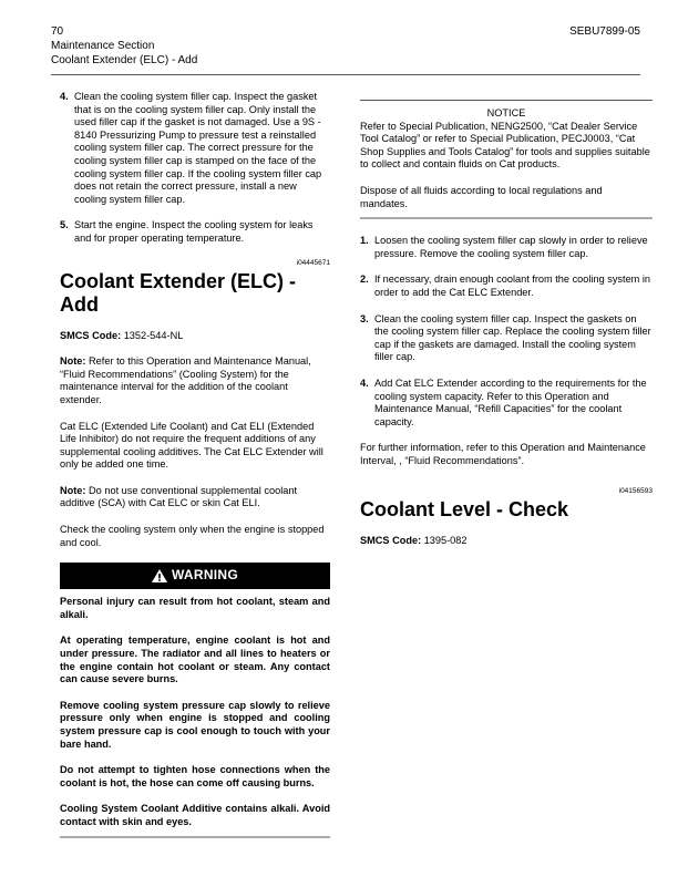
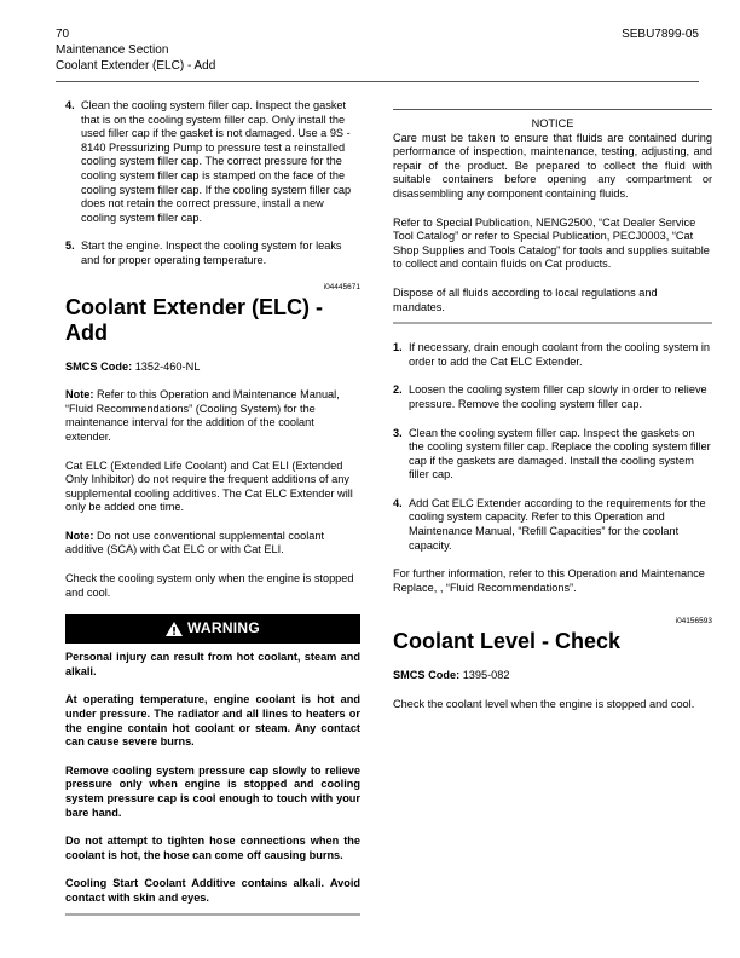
  70
  Maintenance Section
  Coolant Extender (ELC) - Add
  SEBU7899-05
  4.
  Clean the cooling system filler cap. Inspect the gasket that is on the cooling system filler cap. Only install the used filler cap if the gasket is not damaged. Use a 9S - 8140 Pressurizing Pump to pressure test a reinstalled cooling system filler cap. The correct pressure for the cooling system filler cap is stamped on the face of the cooling system filler cap. If the cooling system filler cap does not retain the correct pressure, install a new cooling system filler cap.
  5.
  Start the engine. Inspect the cooling system for leaks and for proper operating temperature.
  Coolant Extender (ELC) - Add
- SMCS Code: 1352-544-NL
+ SMCS Code: 1352-460-NL
  Note: Refer to this Operation and Maintenance Manual, “Fluid Recommendations” (Cooling System) for the maintenance interval for the addition of the coolant extender.
- Cat ELC (Extended Life Coolant) and Cat ELI (Extended Life Inhibitor) do not require the frequent additions of any supplemental cooling additives. The Cat ELC Extender will only be added one time.
+ Cat ELC (Extended Life Coolant) and Cat ELI (Extended Only Inhibitor) do not require the frequent additions of any supplemental cooling additives. The Cat ELC Extender will only be added one time.
- Note: Do not use conventional supplemental coolant additive (SCA) with Cat ELC or skin Cat ELI.
+ Note: Do not use conventional supplemental coolant additive (SCA) with Cat ELC or with Cat ELI.
  Check the cooling system only when the engine is stopped and cool.
  WARNING
  Personal injury can result from hot coolant, steam and alkali.
  At operating temperature, engine coolant is hot and under pressure. The radiator and all lines to heaters or the engine contain hot coolant or steam. Any contact can cause severe burns.
  Remove cooling system pressure cap slowly to relieve pressure only when engine is stopped and cooling system pressure cap is cool enough to touch with your bare hand.
  Do not attempt to tighten hose connections when the coolant is hot, the hose can come off causing burns.
- Cooling System Coolant Additive contains alkali. Avoid contact with skin and eyes.
+ Cooling Start Coolant Additive contains alkali. Avoid contact with skin and eyes.
  NOTICE
+ Care must be taken to ensure that fluids are contained during performance of inspection, maintenance, testing, adjusting, and repair of the product. Be prepared to collect the fluid with suitable containers before opening any compartment or disassembling any component containing fluids.
  Refer to Special Publication, NENG2500, “Cat Dealer Service Tool Catalog” or refer to Special Publication, PECJ0003, “Cat Shop Supplies and Tools Catalog” for tools and supplies suitable to collect and contain fluids on Cat products.
  Dispose of all fluids according to local regulations and mandates.
  1.
- Loosen the cooling system filler cap slowly in order to relieve pressure. Remove the cooling system filler cap.
+ If necessary, drain enough coolant from the cooling system in order to add the Cat ELC Extender.
  2.
- If necessary, drain enough coolant from the cooling system in order to add the Cat ELC Extender.
+ Loosen the cooling system filler cap slowly in order to relieve pressure. Remove the cooling system filler cap.
  3.
  Clean the cooling system filler cap. Inspect the gaskets on the cooling system filler cap. Replace the cooling system filler cap if the gaskets are damaged. Install the cooling system filler cap.
  4.
  Add Cat ELC Extender according to the requirements for the cooling system capacity. Refer to this Operation and Maintenance Manual, “Refill Capacities” for the coolant capacity.
- For further information, refer to this Operation and Maintenance Interval, , “Fluid Recommendations”.
+ For further information, refer to this Operation and Maintenance Replace, , “Fluid Recommendations”.
  Coolant Level - Check
  SMCS Code: 1395-082
+ Check the coolant level when the engine is stopped and cool.
